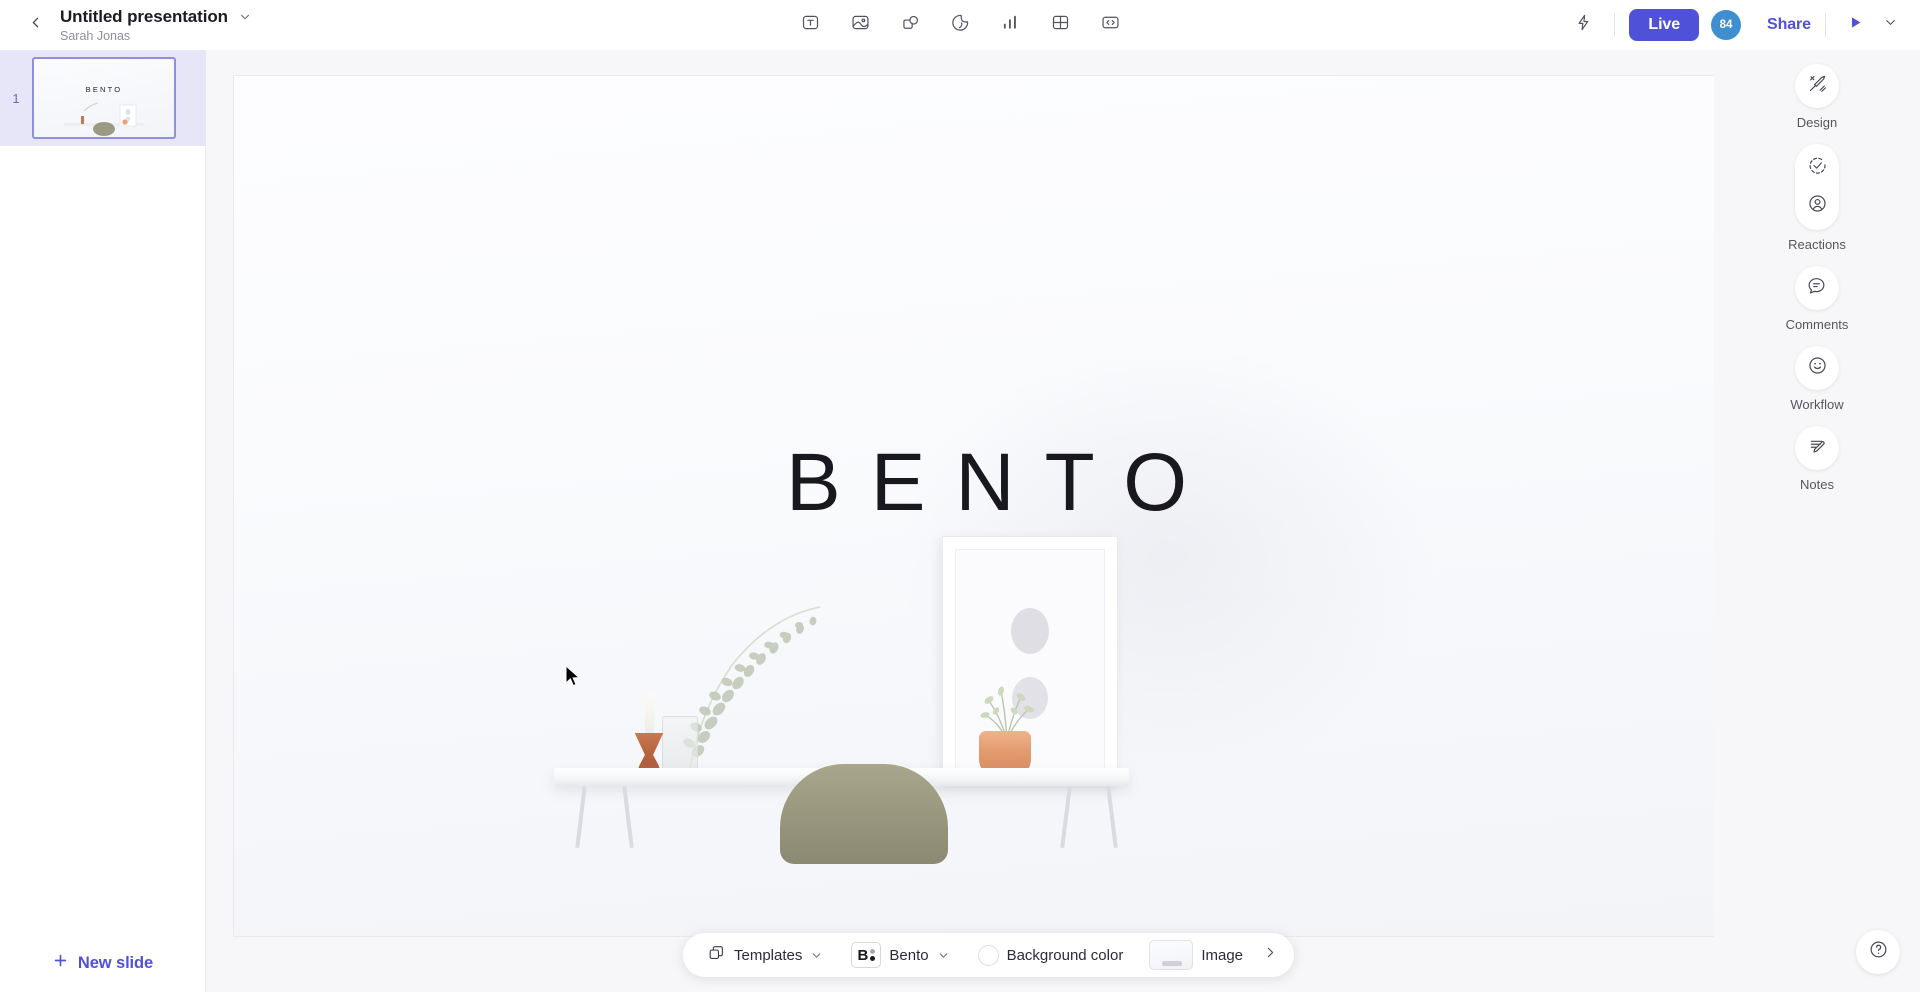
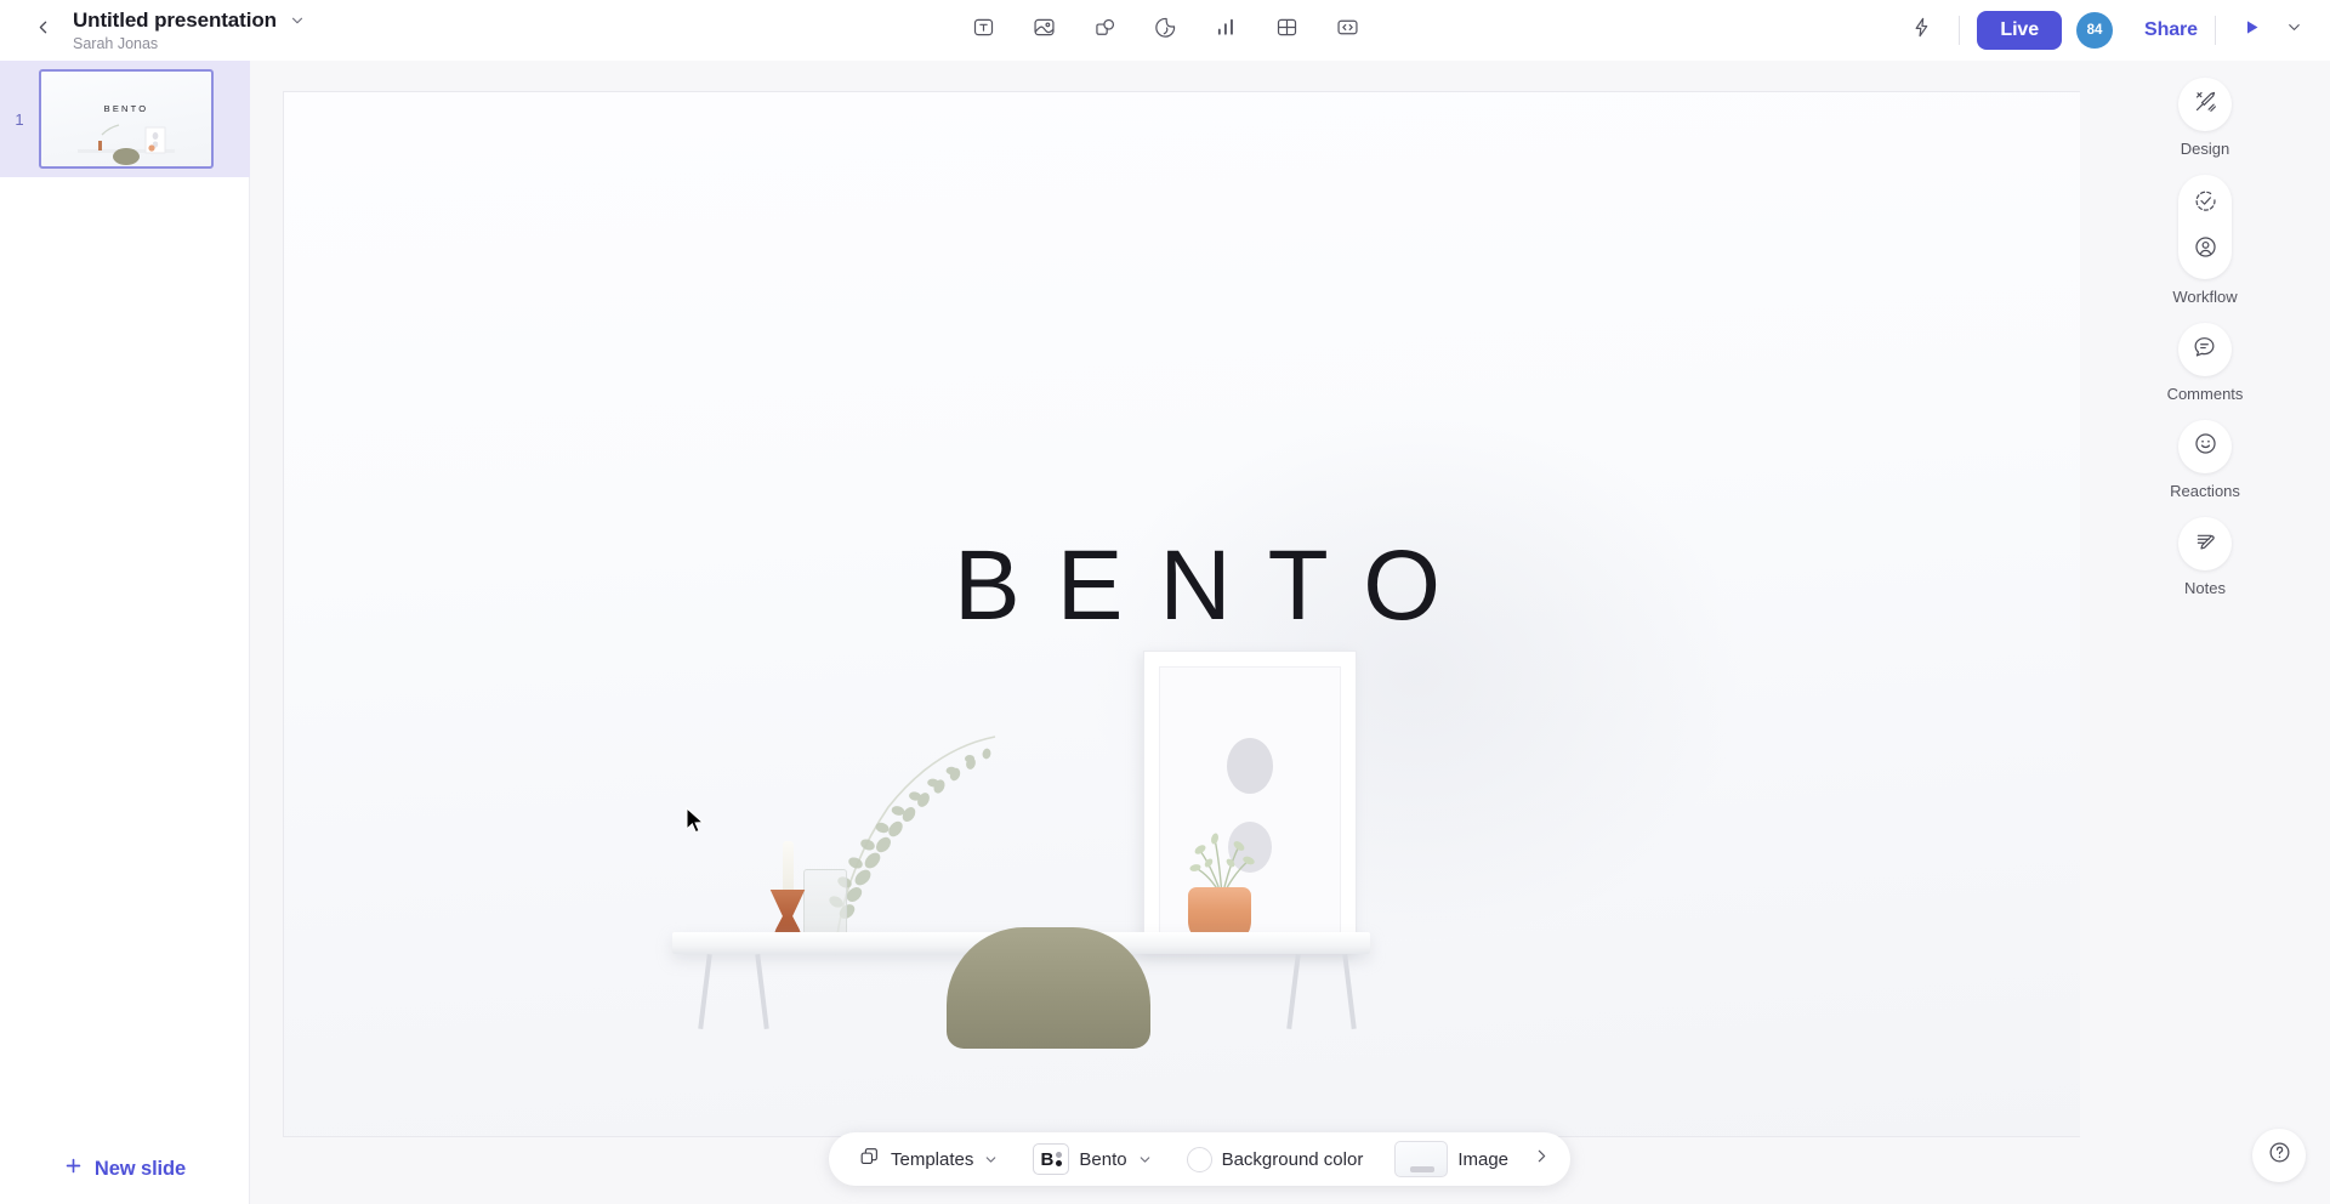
  Untitled presentation
  Sarah Jonas
  Live
  84
  Share
  1
  BENTO
  New slide
  BENTO
  Design
- Reactions
+ Workflow
  Comments
- Workflow
+ Reactions
  Notes
  Templates
  B
  Bento
  Background color
  Image
